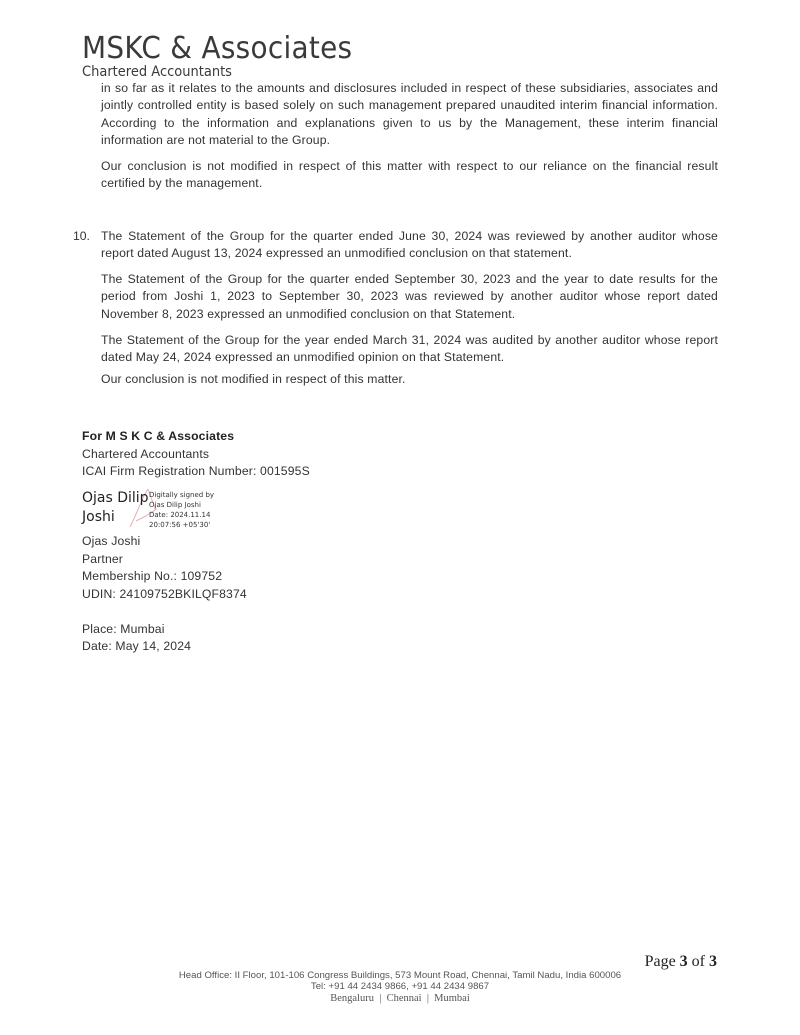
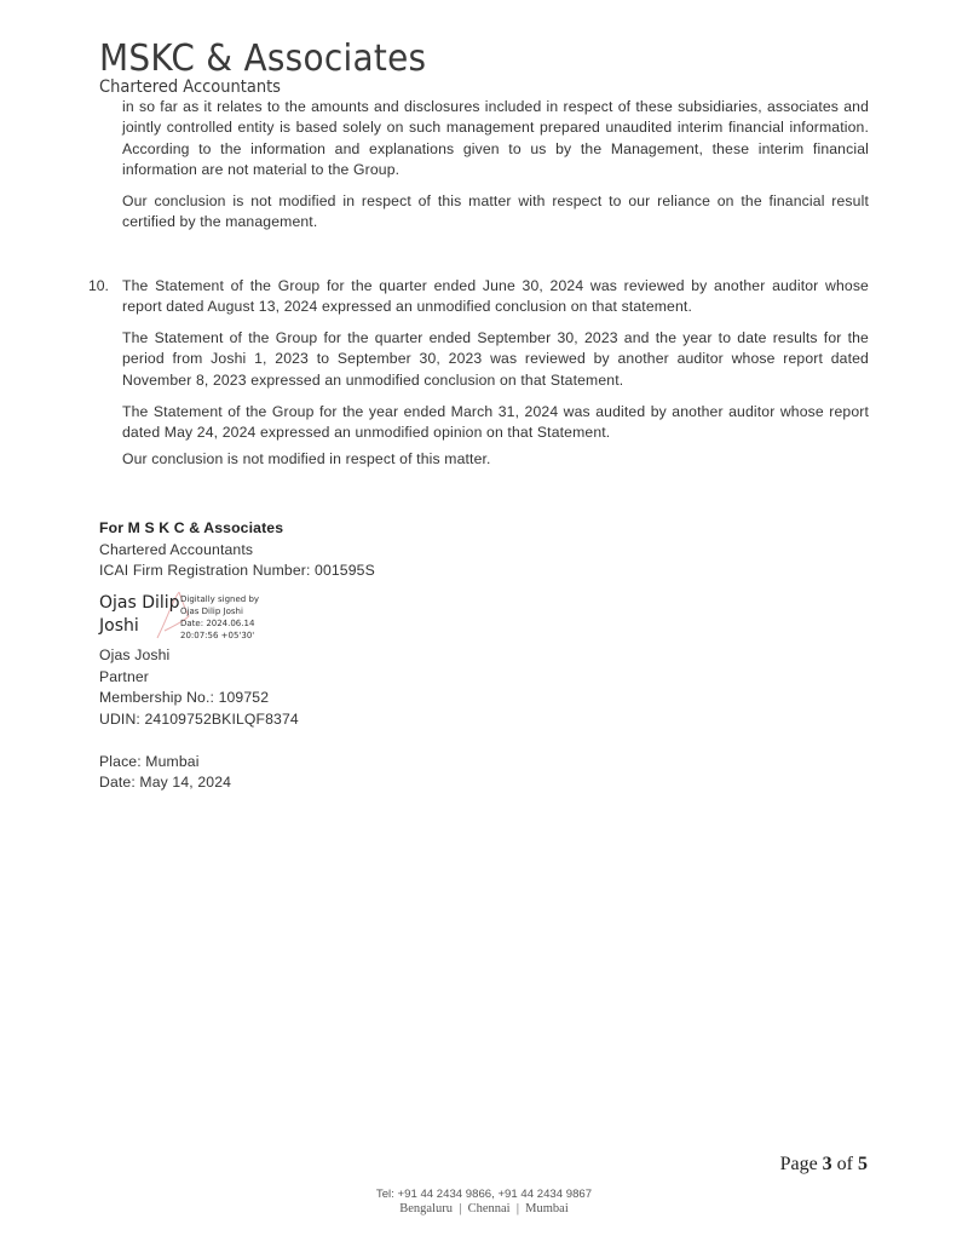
  MSKC & Associates
  Chartered Accountants
  in so far as it relates to the amounts and disclosures included in respect of these subsidiaries, associates and jointly controlled entity is based solely on such management prepared unaudited interim financial information. According to the information and explanations given to us by the Management, these interim financial information are not material to the Group.
  Our conclusion is not modified in respect of this matter with respect to our reliance on the financial result certified by the management.
  10.
  The Statement of the Group for the quarter ended June 30, 2024 was reviewed by another auditor whose report dated August 13, 2024 expressed an unmodified conclusion on that statement.
  The Statement of the Group for the quarter ended September 30, 2023 and the year to date results for the period from Joshi 1, 2023 to September 30, 2023 was reviewed by another auditor whose report dated November 8, 2023 expressed an unmodified conclusion on that Statement.
  The Statement of the Group for the year ended March 31, 2024 was audited by another auditor whose report dated May 24, 2024 expressed an unmodified opinion on that Statement.
  Our conclusion is not modified in respect of this matter.
  For M S K C & Associates
  Chartered Accountants
  ICAI Firm Registration Number: 001595S
  Ojas Dilip
  Joshi
  Digitally signed by
  Ojas Dilip Joshi
- Date: 2024.11.14
+ Date: 2024.06.14
  20:07:56 +05'30'
  Ojas Joshi
  Partner
  Membership No.: 109752
  UDIN: 24109752BKILQF8374
  Place: Mumbai
  Date: May 14, 2024
- Page 3 of 3
+ Page 3 of 5
- Head Office: II Floor, 101-106 Congress Buildings, 573 Mount Road, Chennai, Tamil Nadu, India 600006
  Tel: +91 44 2434 9866, +91 44 2434 9867
  Bengaluru | Chennai | Mumbai
